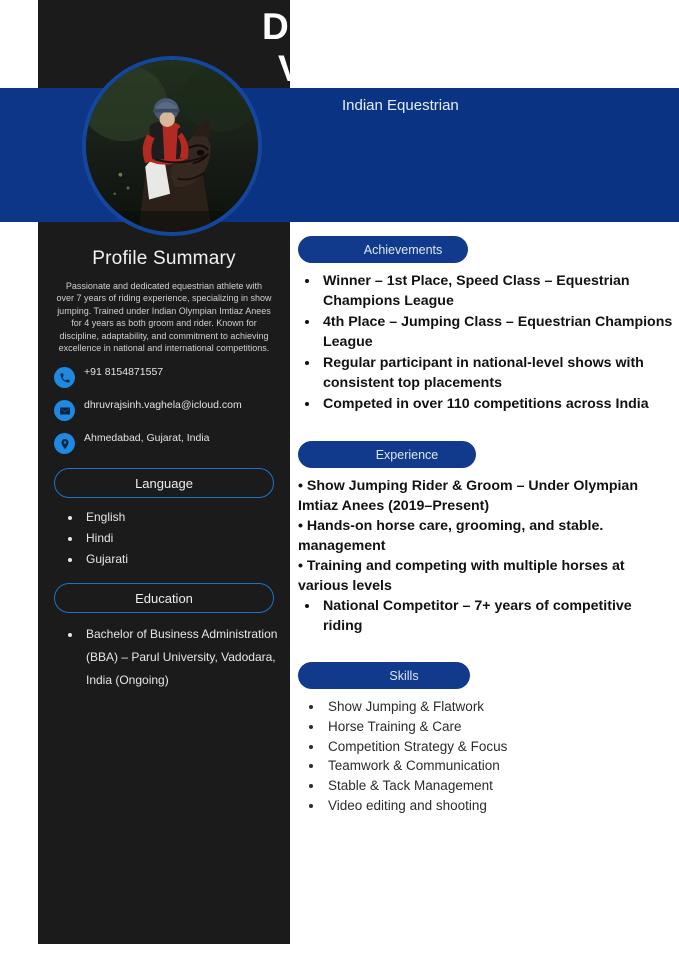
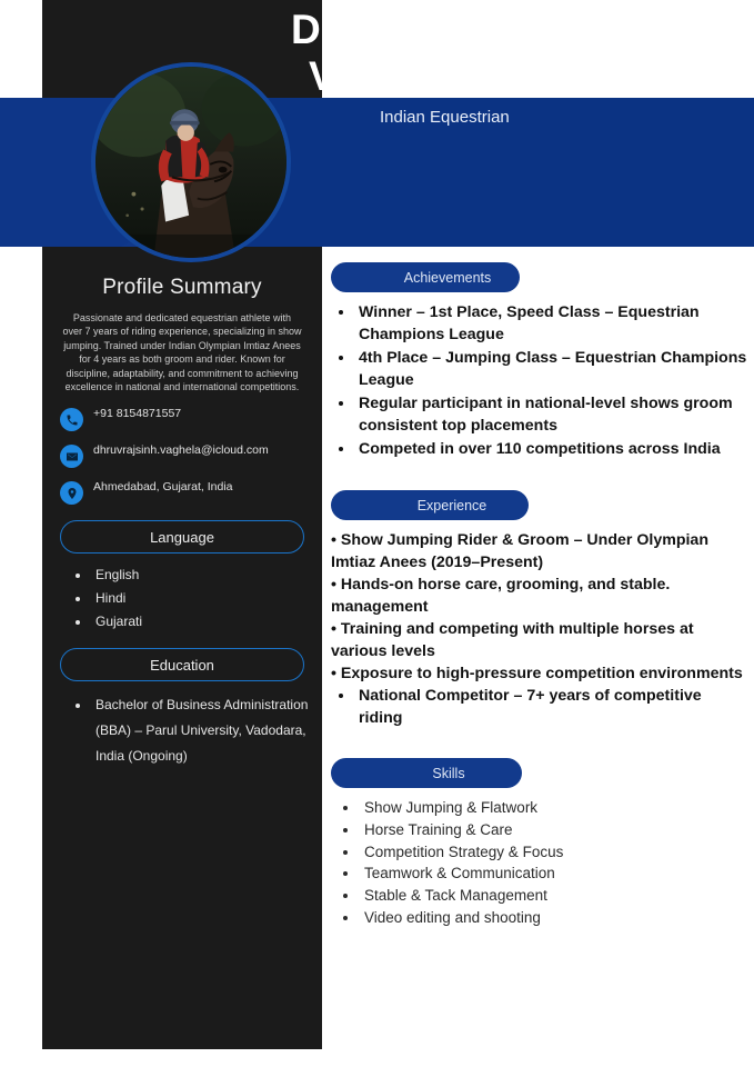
  DHRUVRAJSINH
  VAGHELA
  Indian Equestrian
  Profile Summary
  Passionate and dedicated equestrian athlete with over 7 years of riding experience, specializing in show jumping. Trained under Indian Olympian Imtiaz Anees for 4 years as both groom and rider. Known for discipline, adaptability, and commitment to achieving excellence in national and international competitions.
  +91 8154871557
  dhruvrajsinh.vaghela@icloud.com
  Ahmedabad, Gujarat, India
  Language
  English
  Hindi
  Gujarati
  Education
  Bachelor of Business Administration (BBA) – Parul University, Vadodara, India (Ongoing)
  Achievements
  Winner – 1st Place, Speed Class – Equestrian Champions League
  4th Place – Jumping Class – Equestrian Champions League
- Regular participant in national-level shows with consistent top placements
+ Regular participant in national-level shows groom consistent top placements
  Competed in over 110 competitions across India
  Experience
  • Show Jumping Rider & Groom – Under Olympian Imtiaz Anees (2019–Present)
  • Hands-on horse care, grooming, and stable. management
  • Training and competing with multiple horses at various levels
+ • Exposure to high-pressure competition environments
  National Competitor – 7+ years of competitive riding
  Skills
  Show Jumping & Flatwork
  Horse Training & Care
  Competition Strategy & Focus
  Teamwork & Communication
  Stable & Tack Management
  Video editing and shooting
